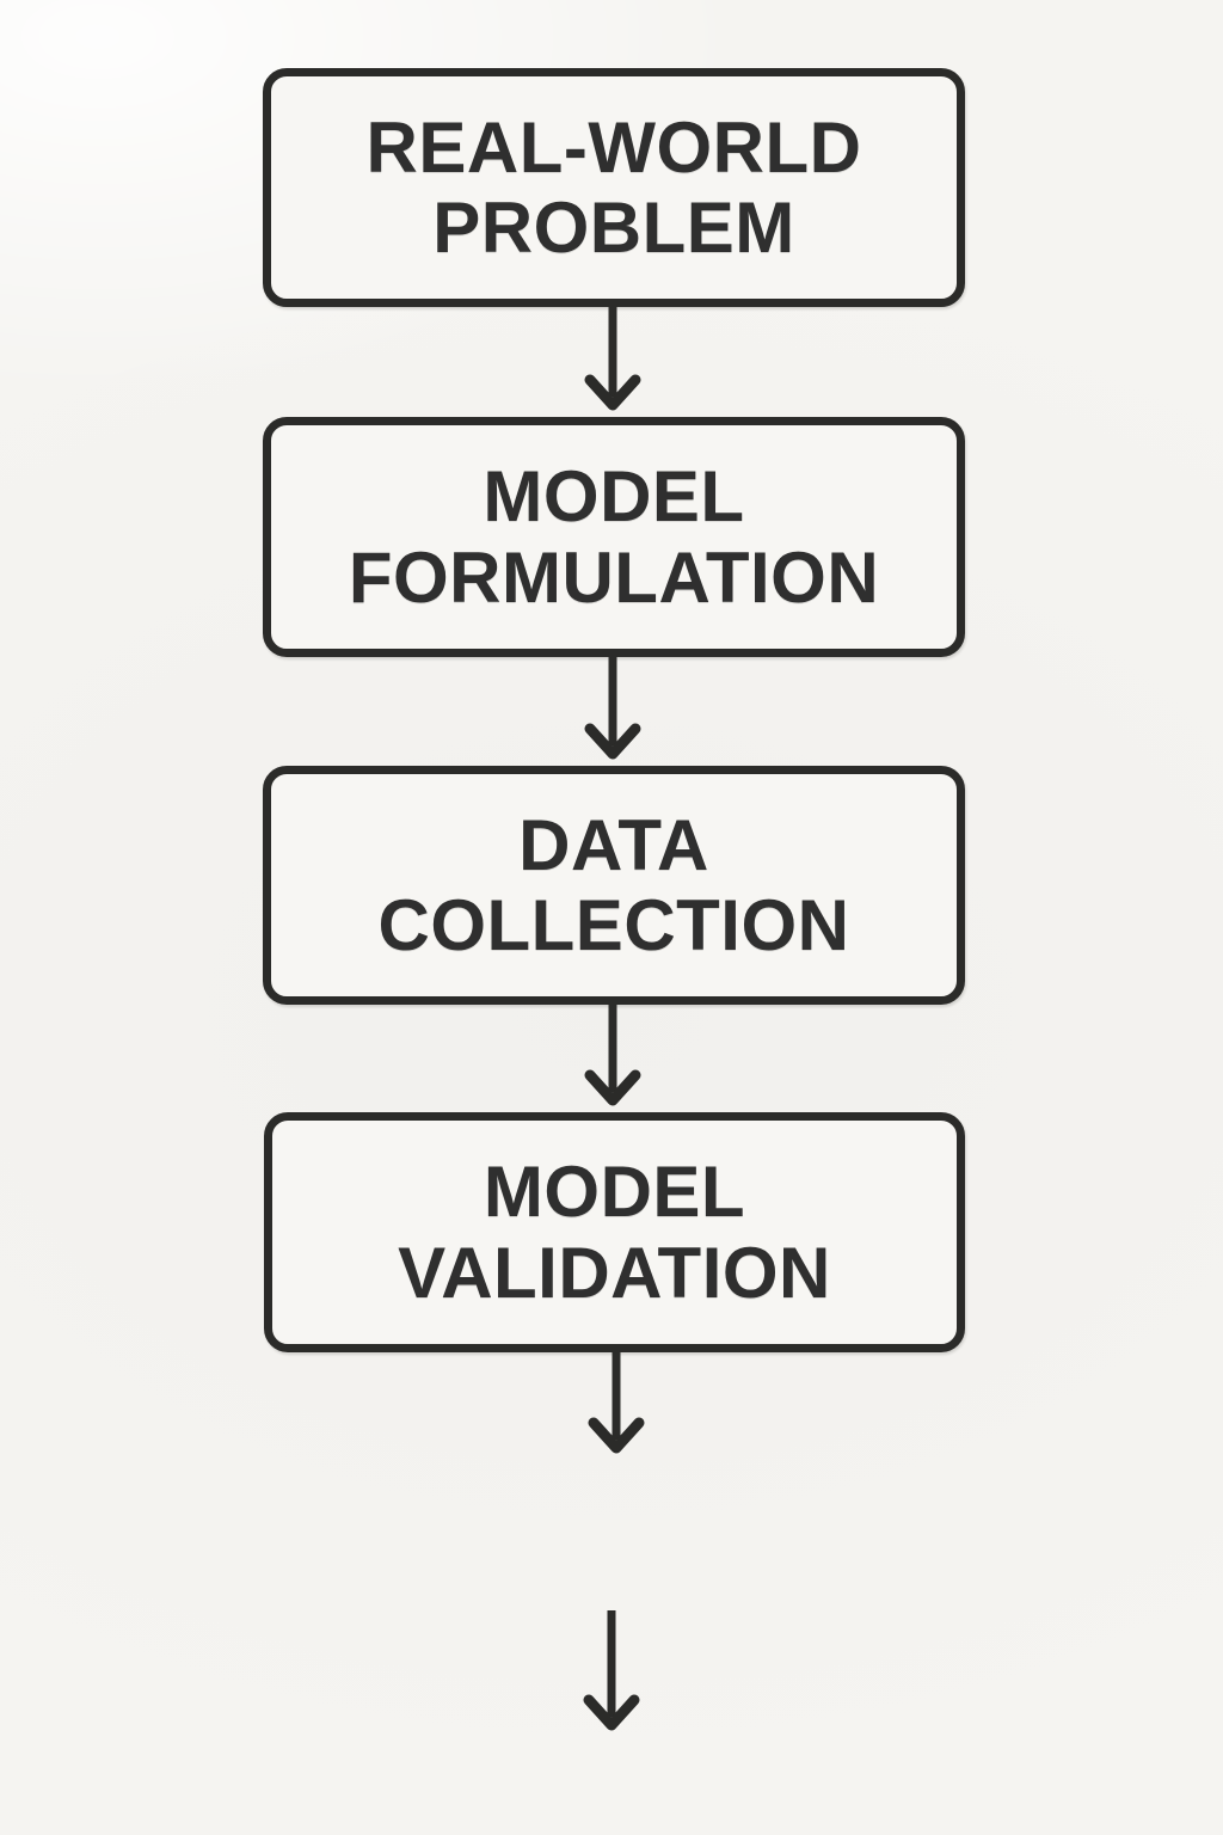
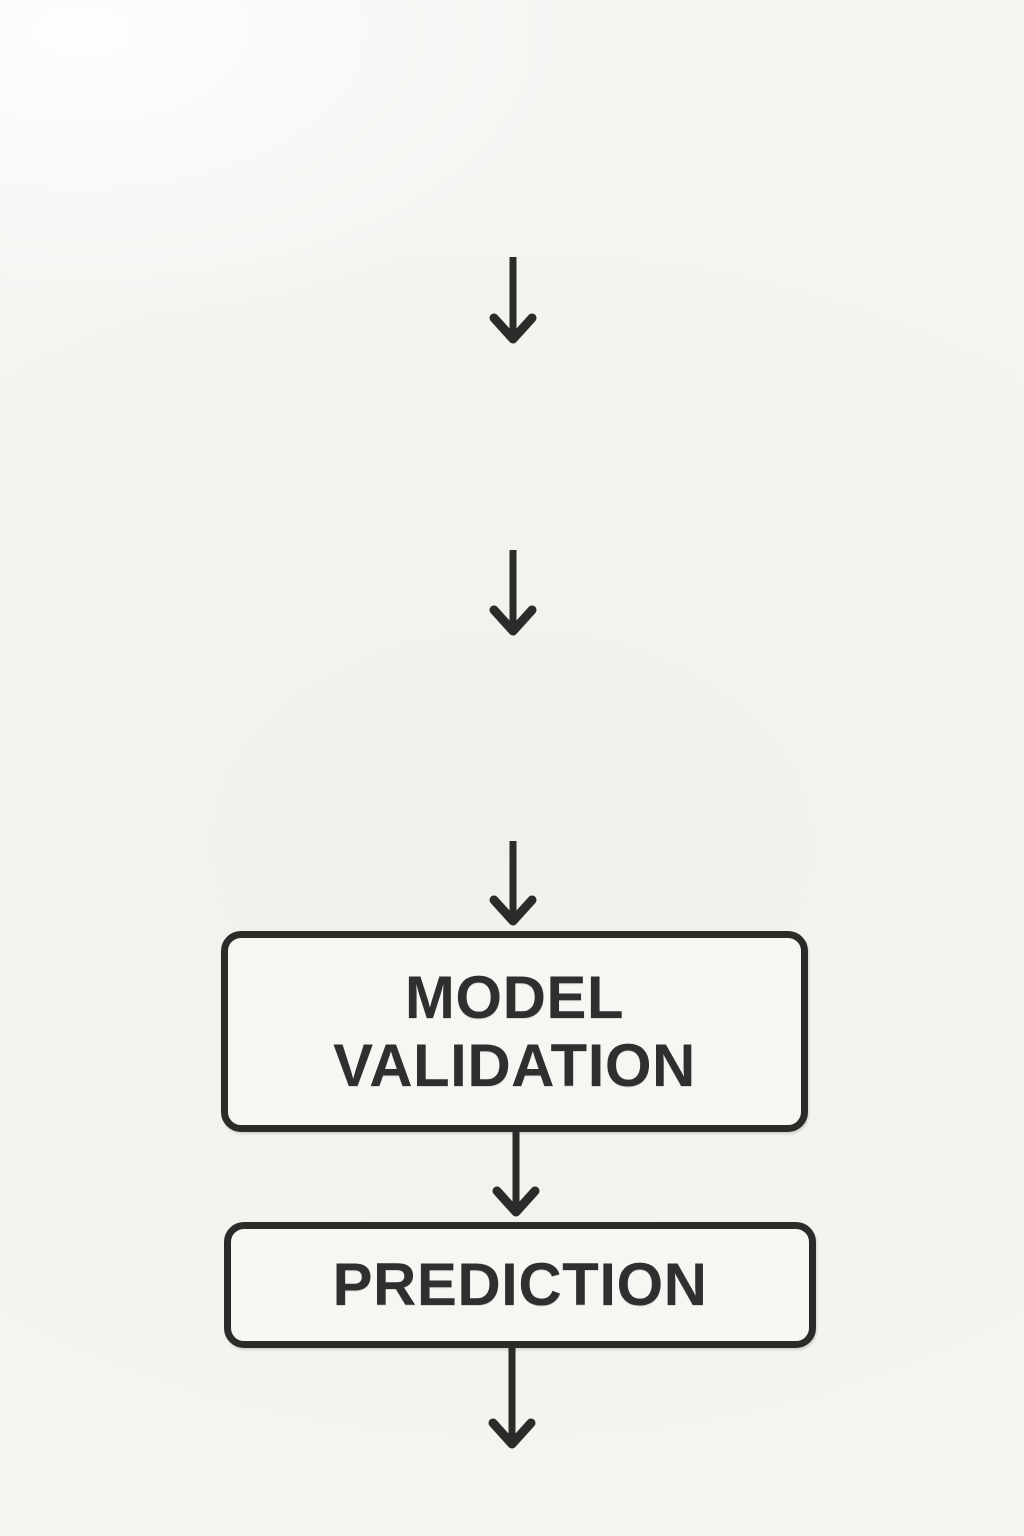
- REAL-WORLD PROBLEM
- MODEL FORMULATION
- DATA COLLECTION
  MODEL VALIDATION
+ PREDICTION
